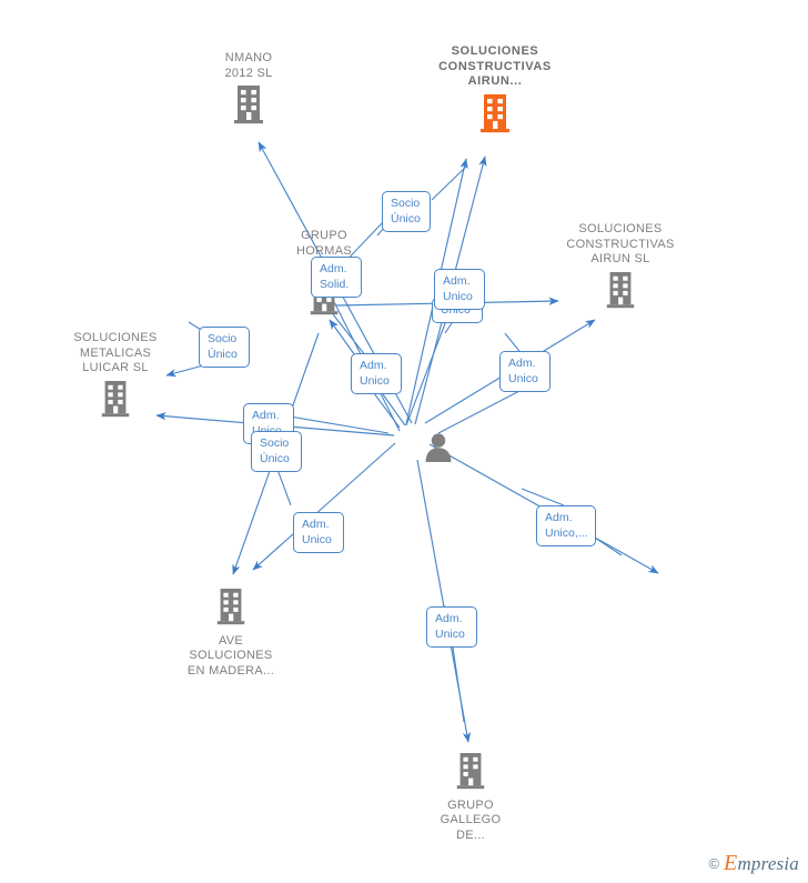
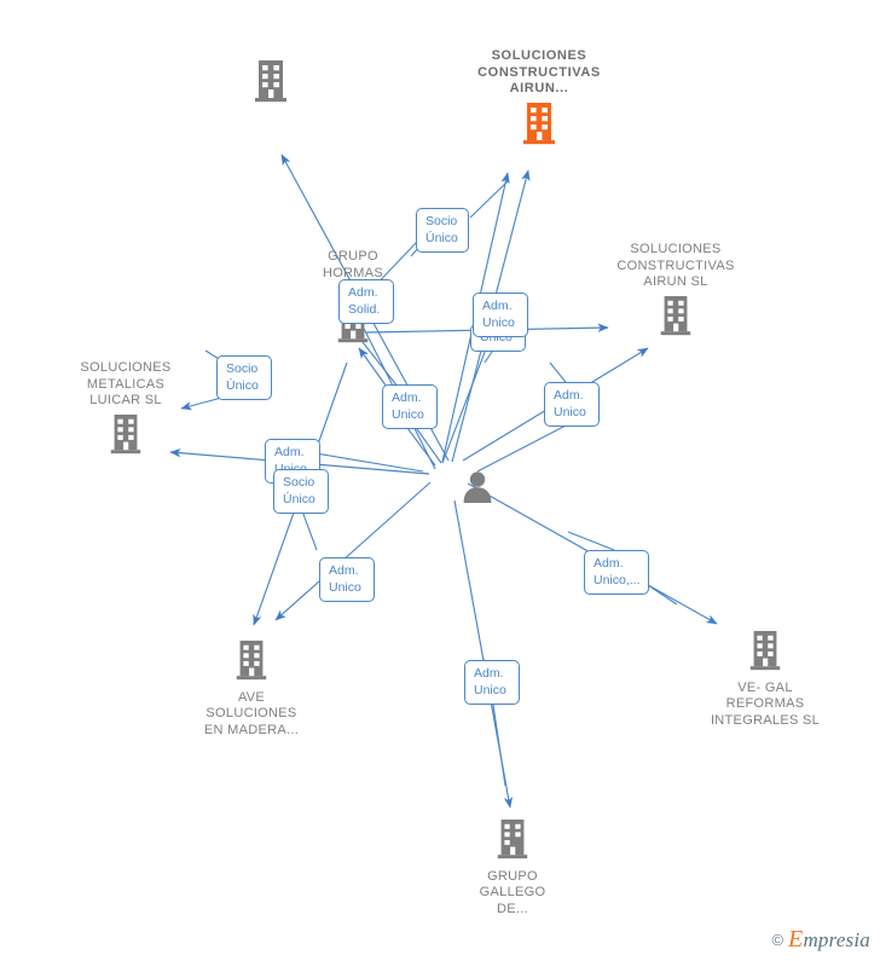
- NMANO
- 2012 SL
  SOLUCIONES
  CONSTRUCTIVAS
  AIRUN...
  GRUPO
  HORMAS
  SOLUCIONES
  CONSTRUCTIVAS
  AIRUN SL
  SOLUCIONES
  METALICAS
  LUICAR SL
  AVE
  SOLUCIONES
  EN MADERA...
+ VE- GAL
+ REFORMAS
+ INTEGRALES SL
  GRUPO
  GALLEGO
  DE...
  Socio
  Único
  Adm.
  Solid.
  Unico
  Adm.
  Unico
  Socio
  Único
  Adm.
  Unico
  Adm.
  Unico
  Adm.
  Socio
  Único
  Adm.
  Unico
  Adm.
  Unico,...
  Adm.
  Unico
  ©
  Empresia
